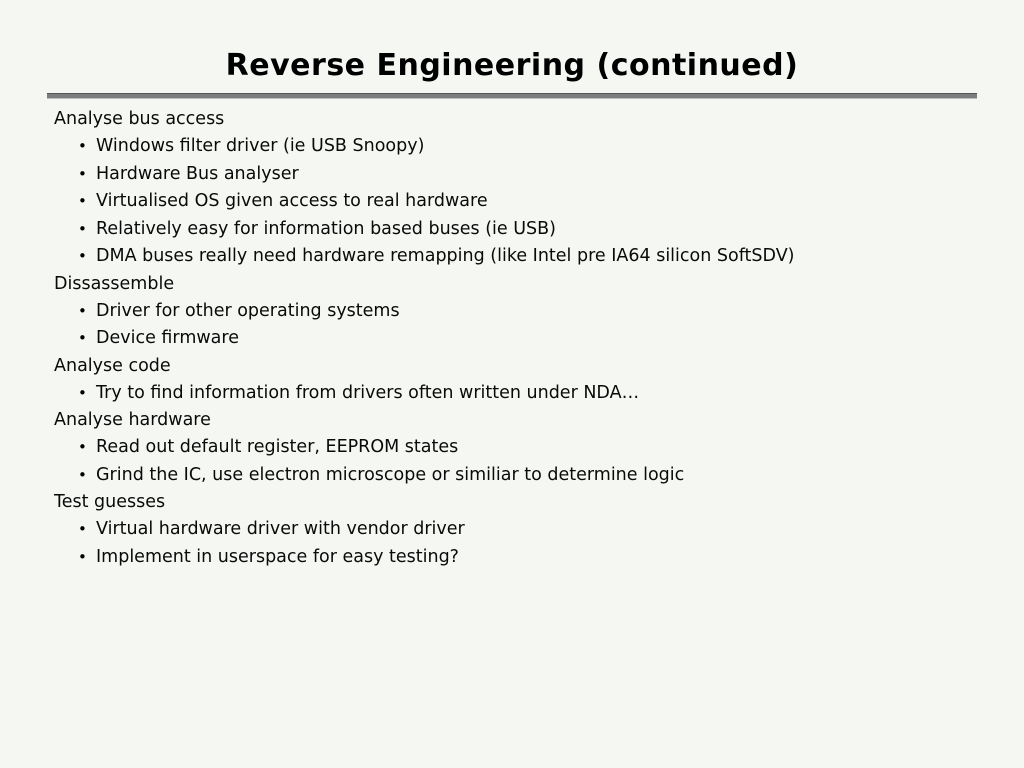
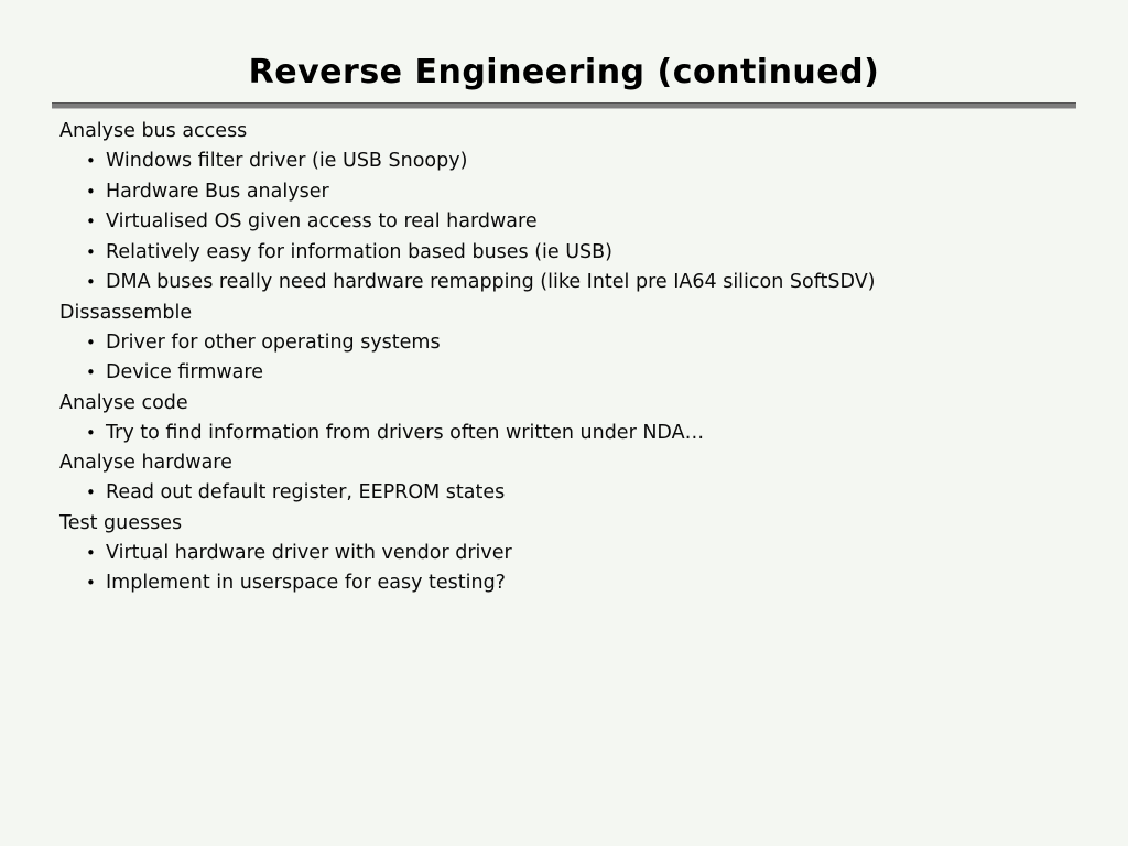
  Reverse Engineering (continued)
  Analyse bus access
  • Windows filter driver (ie USB Snoopy)
  • Hardware Bus analyser
  • Virtualised OS given access to real hardware
  • Relatively easy for information based buses (ie USB)
  • DMA buses really need hardware remapping (like Intel pre IA64 silicon SoftSDV)
  Dissassemble
  • Driver for other operating systems
  • Device firmware
  Analyse code
  • Try to find information from drivers often written under NDA…
  Analyse hardware
  • Read out default register, EEPROM states
- • Grind the IC, use electron microscope or similiar to determine logic
  Test guesses
  • Virtual hardware driver with vendor driver
  • Implement in userspace for easy testing?
